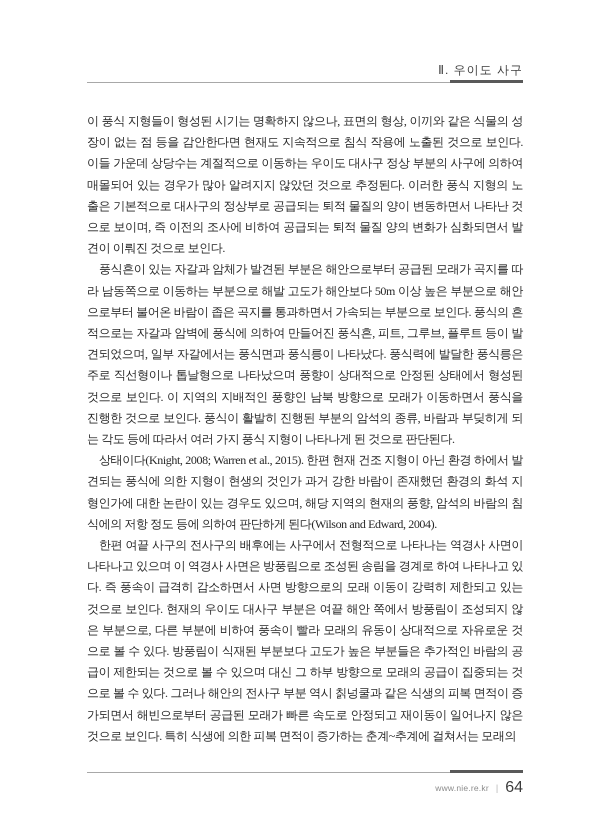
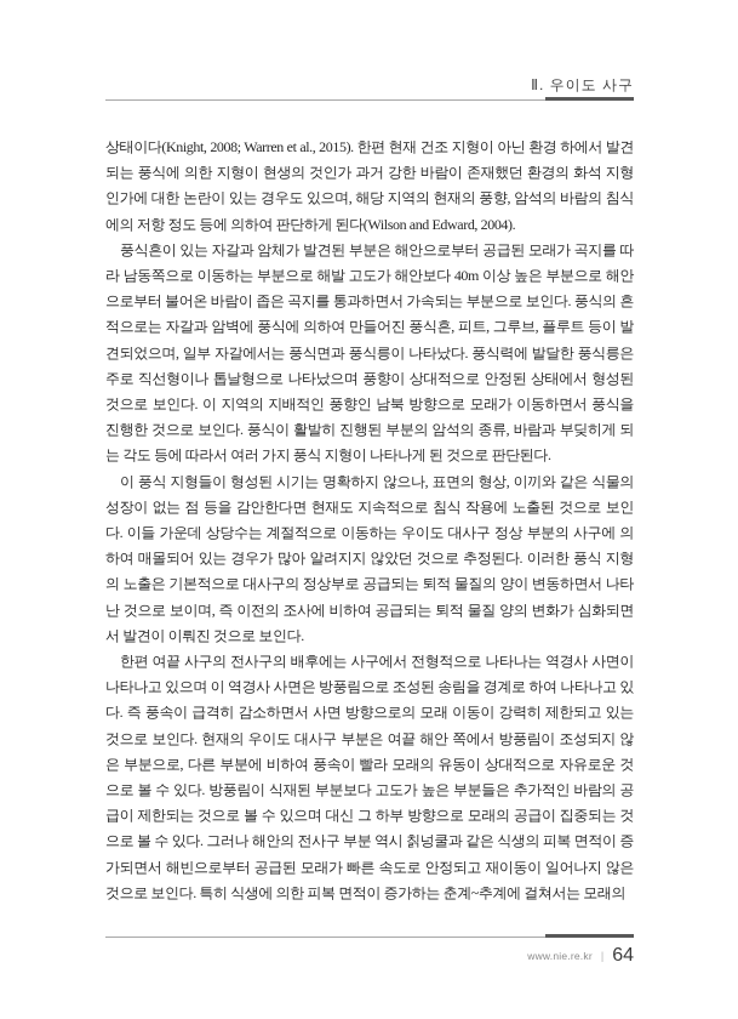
  Ⅱ. 우이도 사구
- 이 풍식 지형들이 형성된 시기는 명확하지 않으나, 표면의 형상, 이끼와 같은 식물의 성장이 없는 점 등을 감안한다면 현재도 지속적으로 침식 작용에 노출된 것으로 보인다. 이들 가운데 상당수는 계절적으로 이동하는 우이도 대사구 정상 부분의 사구에 의하여 매몰되어 있는 경우가 많아 알려지지 않았던 것으로 추정된다. 이러한 풍식 지형의 노출은 기본적으로 대사구의 정상부로 공급되는 퇴적 물질의 양이 변동하면서 나타난 것으로 보이며, 즉 이전의 조사에 비하여 공급되는 퇴적 물질 양의 변화가 심화되면서 발견이 이뤄진 것으로 보인다.
+ 상태이다(Knight, 2008; Warren et al., 2015). 한편 현재 건조 지형이 아닌 환경 하에서 발견되는 풍식에 의한 지형이 현생의 것인가 과거 강한 바람이 존재했던 환경의 화석 지형인가에 대한 논란이 있는 경우도 있으며, 해당 지역의 현재의 풍향, 암석의 바람의 침식에의 저항 정도 등에 의하여 판단하게 된다(Wilson and Edward, 2004).
- 풍식흔이 있는 자갈과 암체가 발견된 부분은 해안으로부터 공급된 모래가 곡지를 따라 남동쪽으로 이동하는 부분으로 해발 고도가 해안보다 50m 이상 높은 부분으로 해안으로부터 불어온 바람이 좁은 곡지를 통과하면서 가속되는 부분으로 보인다. 풍식의 흔적으로는 자갈과 암벽에 풍식에 의하여 만들어진 풍식흔, 피트, 그루브, 플루트 등이 발견되었으며, 일부 자갈에서는 풍식면과 풍식릉이 나타났다. 풍식력에 발달한 풍식릉은 주로 직선형이나 톱날형으로 나타났으며 풍향이 상대적으로 안정된 상태에서 형성된 것으로 보인다. 이 지역의 지배적인 풍향인 남북 방향으로 모래가 이동하면서 풍식을 진행한 것으로 보인다. 풍식이 활발히 진행된 부분의 암석의 종류, 바람과 부딪히게 되는 각도 등에 따라서 여러 가지 풍식 지형이 나타나게 된 것으로 판단된다.
+ 풍식흔이 있는 자갈과 암체가 발견된 부분은 해안으로부터 공급된 모래가 곡지를 따라 남동쪽으로 이동하는 부분으로 해발 고도가 해안보다 40m 이상 높은 부분으로 해안으로부터 불어온 바람이 좁은 곡지를 통과하면서 가속되는 부분으로 보인다. 풍식의 흔적으로는 자갈과 암벽에 풍식에 의하여 만들어진 풍식흔, 피트, 그루브, 플루트 등이 발견되었으며, 일부 자갈에서는 풍식면과 풍식릉이 나타났다. 풍식력에 발달한 풍식릉은 주로 직선형이나 톱날형으로 나타났으며 풍향이 상대적으로 안정된 상태에서 형성된 것으로 보인다. 이 지역의 지배적인 풍향인 남북 방향으로 모래가 이동하면서 풍식을 진행한 것으로 보인다. 풍식이 활발히 진행된 부분의 암석의 종류, 바람과 부딪히게 되는 각도 등에 따라서 여러 가지 풍식 지형이 나타나게 된 것으로 판단된다.
- 상태이다(Knight, 2008; Warren et al., 2015). 한편 현재 건조 지형이 아닌 환경 하에서 발견되는 풍식에 의한 지형이 현생의 것인가 과거 강한 바람이 존재했던 환경의 화석 지형인가에 대한 논란이 있는 경우도 있으며, 해당 지역의 현재의 풍향, 암석의 바람의 침식에의 저항 정도 등에 의하여 판단하게 된다(Wilson and Edward, 2004).
+ 이 풍식 지형들이 형성된 시기는 명확하지 않으나, 표면의 형상, 이끼와 같은 식물의 성장이 없는 점 등을 감안한다면 현재도 지속적으로 침식 작용에 노출된 것으로 보인다. 이들 가운데 상당수는 계절적으로 이동하는 우이도 대사구 정상 부분의 사구에 의하여 매몰되어 있는 경우가 많아 알려지지 않았던 것으로 추정된다. 이러한 풍식 지형의 노출은 기본적으로 대사구의 정상부로 공급되는 퇴적 물질의 양이 변동하면서 나타난 것으로 보이며, 즉 이전의 조사에 비하여 공급되는 퇴적 물질 양의 변화가 심화되면서 발견이 이뤄진 것으로 보인다.
  한편 여끝 사구의 전사구의 배후에는 사구에서 전형적으로 나타나는 역경사 사면이 나타나고 있으며 이 역경사 사면은 방풍림으로 조성된 송림을 경계로 하여 나타나고 있다. 즉 풍속이 급격히 감소하면서 사면 방향으로의 모래 이동이 강력히 제한되고 있는 것으로 보인다. 현재의 우이도 대사구 부분은 여끝 해안 쪽에서 방풍림이 조성되지 않은 부분으로, 다른 부분에 비하여 풍속이 빨라 모래의 유동이 상대적으로 자유로운 것으로 볼 수 있다. 방풍림이 식재된 부분보다 고도가 높은 부분들은 추가적인 바람의 공급이 제한되는 것으로 볼 수 있으며 대신 그 하부 방향으로 모래의 공급이 집중되는 것으로 볼 수 있다. 그러나 해안의 전사구 부분 역시 칡넝쿨과 같은 식생의 피복 면적이 증가되면서 해빈으로부터 공급된 모래가 빠른 속도로 안정되고 재이동이 일어나지 않은 것으로 보인다. 특히 식생에 의한 피복 면적이 증가하는 춘계~추계에 걸쳐서는 모래의
  www.nie.re.kr
  |
  64
